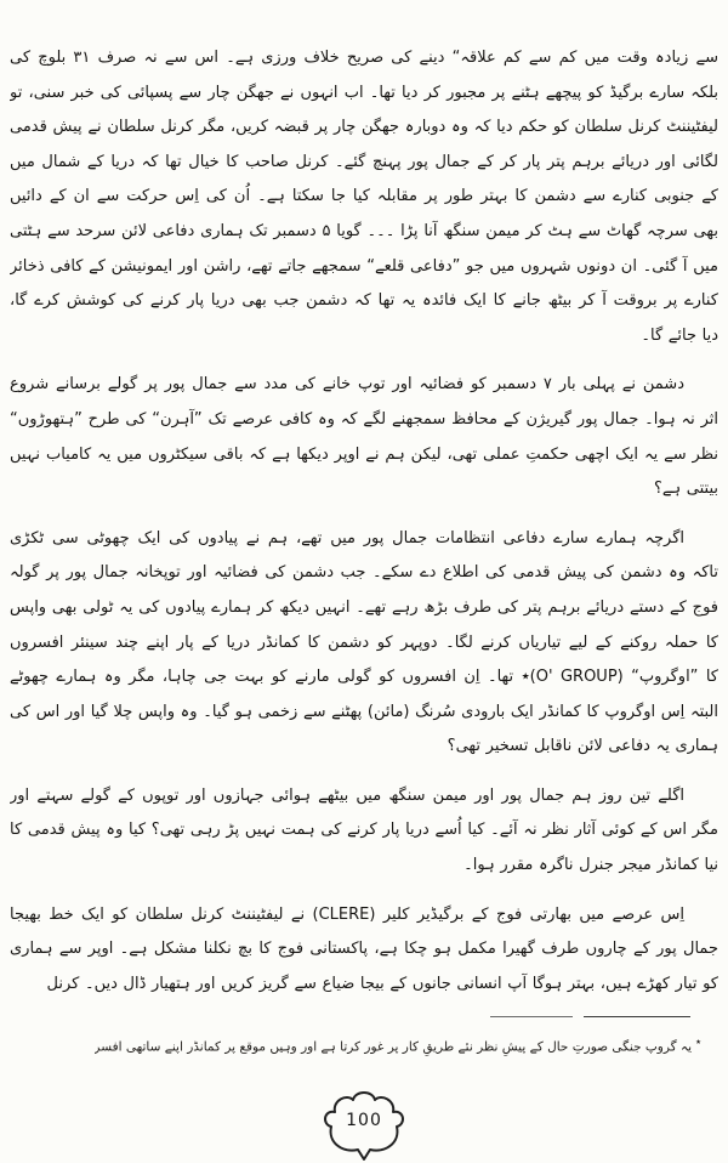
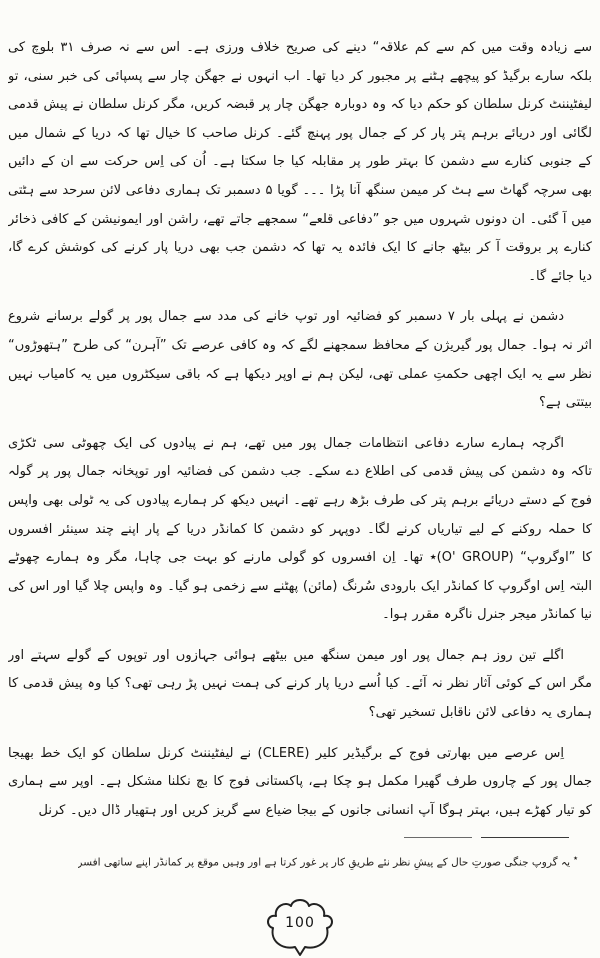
  سے زیادہ وقت میں کم سے کم علاقہ“ دینے کی صریح خلاف ورزی ہے۔ اس سے نہ صرف ۳۱ بلوچ کی
  بلکہ سارے برگیڈ کو پیچھے ہٹنے پر مجبور کر دیا تھا۔ اب انہوں نے جھگن چار سے پسپائی کی خبر سنی، تو
  لیفٹیننٹ کرنل سلطان کو حکم دیا کہ وہ دوبارہ جھگن چار پر قبضہ کریں، مگر کرنل سلطان نے پیش قدمی
  لگائی اور دریائے برہم پتر پار کر کے جمال پور پہنچ گئے۔ کرنل صاحب کا خیال تھا کہ دریا کے شمال میں
  کے جنوبی کنارے سے دشمن کا بہتر طور پر مقابلہ کیا جا سکتا ہے۔ اُن کی اِس حرکت سے ان کے دائیں
  بھی سرچہ گھاٹ سے ہٹ کر میمن سنگھ آنا پڑا ۔۔۔ گویا ۵ دسمبر تک ہماری دفاعی لائن سرحد سے ہٹتی
  میں آ گئی۔ ان دونوں شہروں میں جو ”دفاعی قلعے“ سمجھے جاتے تھے، راشن اور ایمونیشن کے کافی ذخائر
  کنارے پر بروقت آ کر بیٹھ جانے کا ایک فائدہ یہ تھا کہ دشمن جب بھی دریا پار کرنے کی کوشش کرے گا،
  دیا جائے گا۔
  دشمن نے پہلی بار ۷ دسمبر کو فضائیہ اور توپ خانے کی مدد سے جمال پور پر گولے برسانے شروع
  اثر نہ ہوا۔ جمال پور گیریژن کے محافظ سمجھنے لگے کہ وہ کافی عرصے تک ”آہرن“ کی طرح ”ہتھوڑوں“
  نظر سے یہ ایک اچھی حکمتِ عملی تھی، لیکن ہم نے اوپر دیکھا ہے کہ باقی سیکٹروں میں یہ کامیاب نہیں
  بیتتی ہے؟
  تاکہ وہ دشمن کی پیش قدمی کی اطلاع دے سکے۔ جب دشمن کی فضائیہ اور توپخانہ جمال پور پر گولہ
  فوج کے دستے دریائے برہم پتر کی طرف بڑھ رہے تھے۔ انہیں دیکھ کر ہمارے پیادوں کی یہ ٹولی بھی واپس
  کا حملہ روکنے کے لیے تیاریاں کرنے لگا۔ دوپہر کو دشمن کا کمانڈر دریا کے پار اپنے چند سینئر افسروں
  کا ”اوگروپ“ (O' GROUP)٭ تھا۔ اِن افسروں کو گولی مارنے کو بہت جی چاہا، مگر وہ ہمارے چھوٹے
  البتہ اِس اوگروپ کا کمانڈر ایک بارودی سُرنگ (مائن) پھٹنے سے زخمی ہو گیا۔ وہ واپس چلا گیا اور اس کی
- ہماری یہ دفاعی لائن ناقابل تسخیر تھی؟
+ نیا کمانڈر میجر جنرل ناگرہ مقرر ہوا۔
  اگلے تین روز ہم جمال پور اور میمن سنگھ میں بیٹھے ہوائی جہازوں اور توپوں کے گولے سہتے اور
  مگر اس کے کوئی آثار نظر نہ آئے۔ کیا اُسے دریا پار کرنے کی ہمت نہیں پڑ رہی تھی؟ کیا وہ پیش قدمی کا
- نیا کمانڈر میجر جنرل ناگرہ مقرر ہوا۔
+ ہماری یہ دفاعی لائن ناقابل تسخیر تھی؟
  اِس عرصے میں بھارتی فوج کے برگیڈیر کلیر (CLERE) نے لیفٹیننٹ کرنل سلطان کو ایک خط بھیجا
  جمال پور کے چاروں طرف گھیرا مکمل ہو چکا ہے، پاکستانی فوج کا بچ نکلنا مشکل ہے۔ اوپر سے ہماری
  کو تیار کھڑے ہیں، بہتر ہوگا آپ انسانی جانوں کے بیجا ضیاع سے گریز کریں اور ہتھیار ڈال دیں۔ کرنل
  ٭یہ گروپ جنگی صورتِ حال کے پیشِ نظر نئے طریقِ کار پر غور کرتا ہے اور وہیں موقع پر کمانڈر اپنے ساتھی افسر
  100
